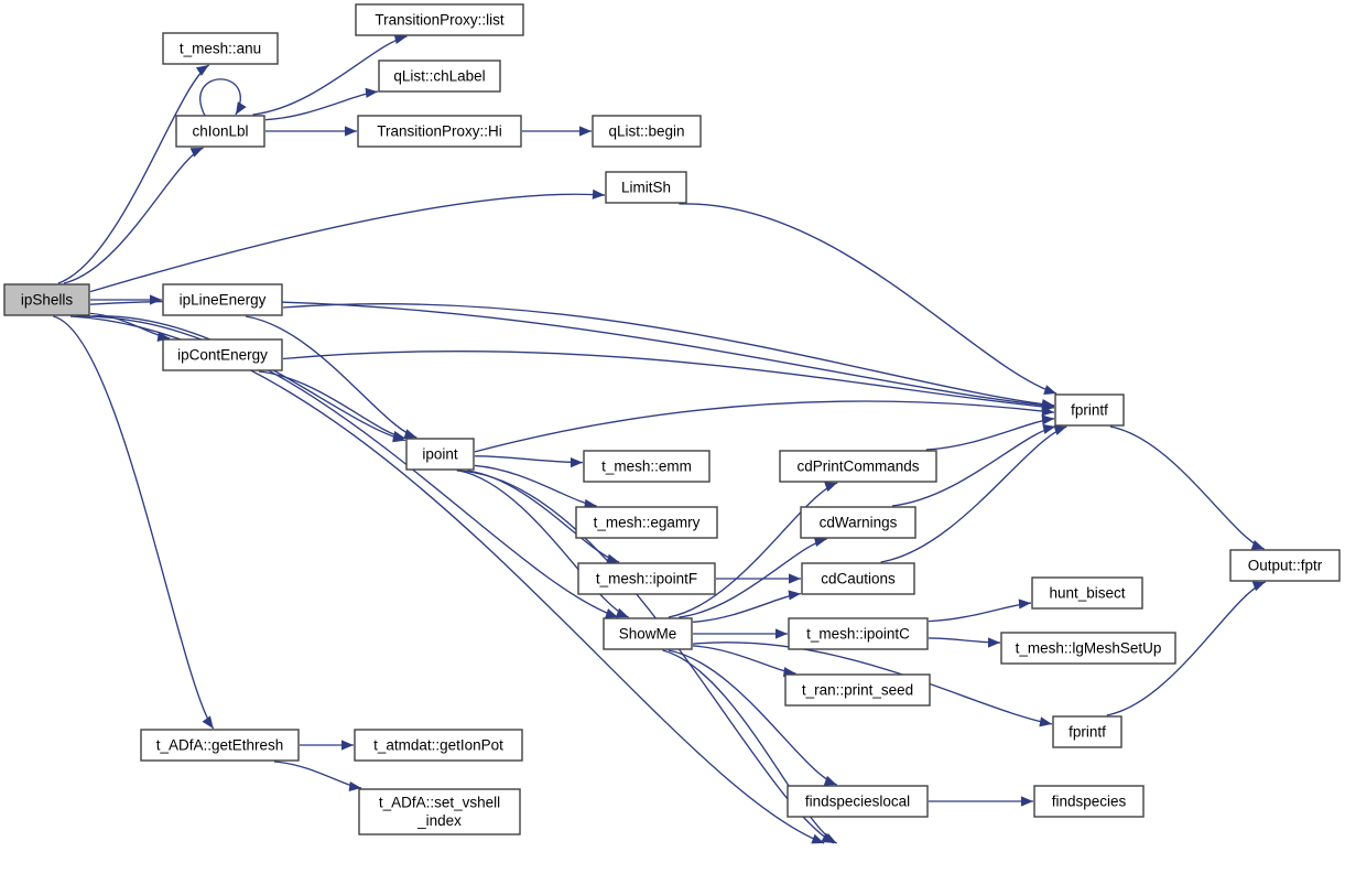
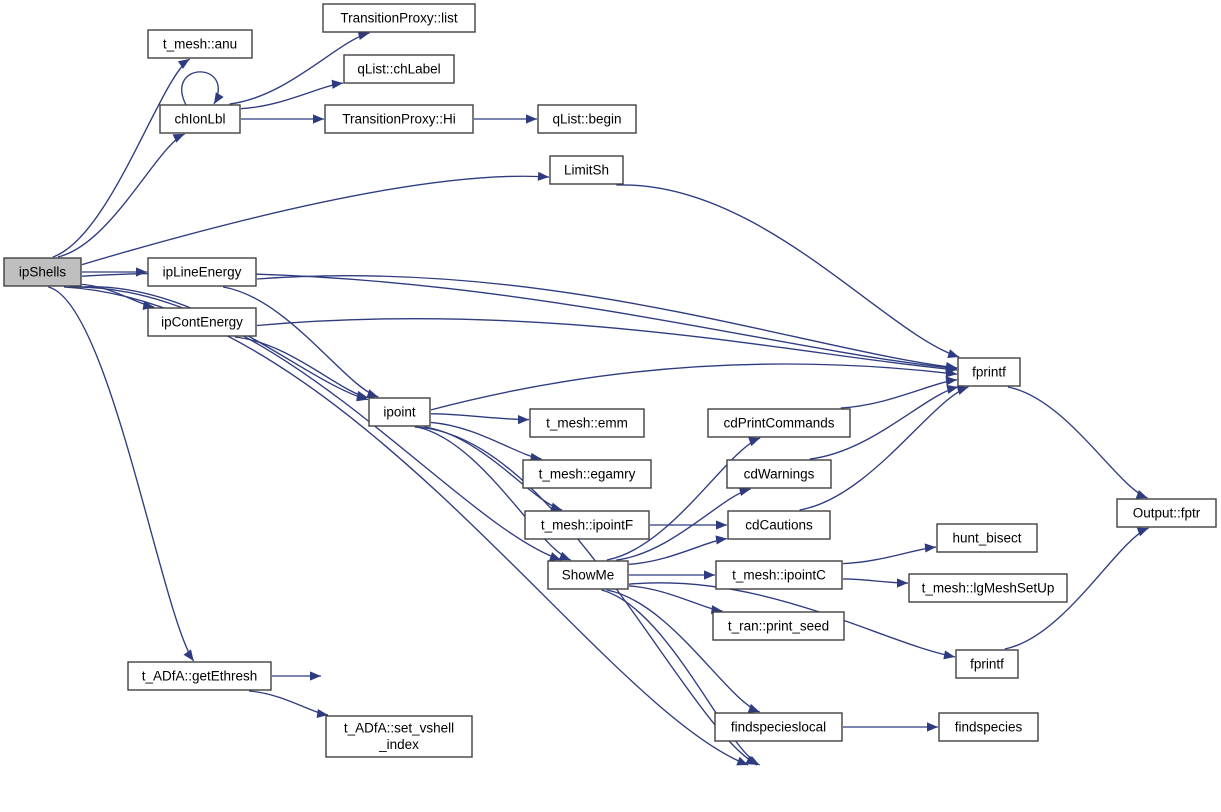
  ipShells
  t_mesh::anu
  chIonLbl
  TransitionProxy::list
  qList::chLabel
  TransitionProxy::Hi
  qList::begin
  LimitSh
  ipLineEnergy
  ipContEnergy
  ipoint
  t_mesh::emm
  t_mesh::egamry
  t_mesh::ipointF
  ShowMe
  cdPrintCommands
  cdWarnings
  cdCautions
  t_mesh::ipointC
  t_ran::print_seed
  hunt_bisect
  t_mesh::lgMeshSetUp
  fprintf
  fprintf
  Output::fptr
  findspecieslocal
  findspecies
  t_ADfA::getEthresh
- t_atmdat::getIonPot
  t_ADfA::set_vshell
  _index
